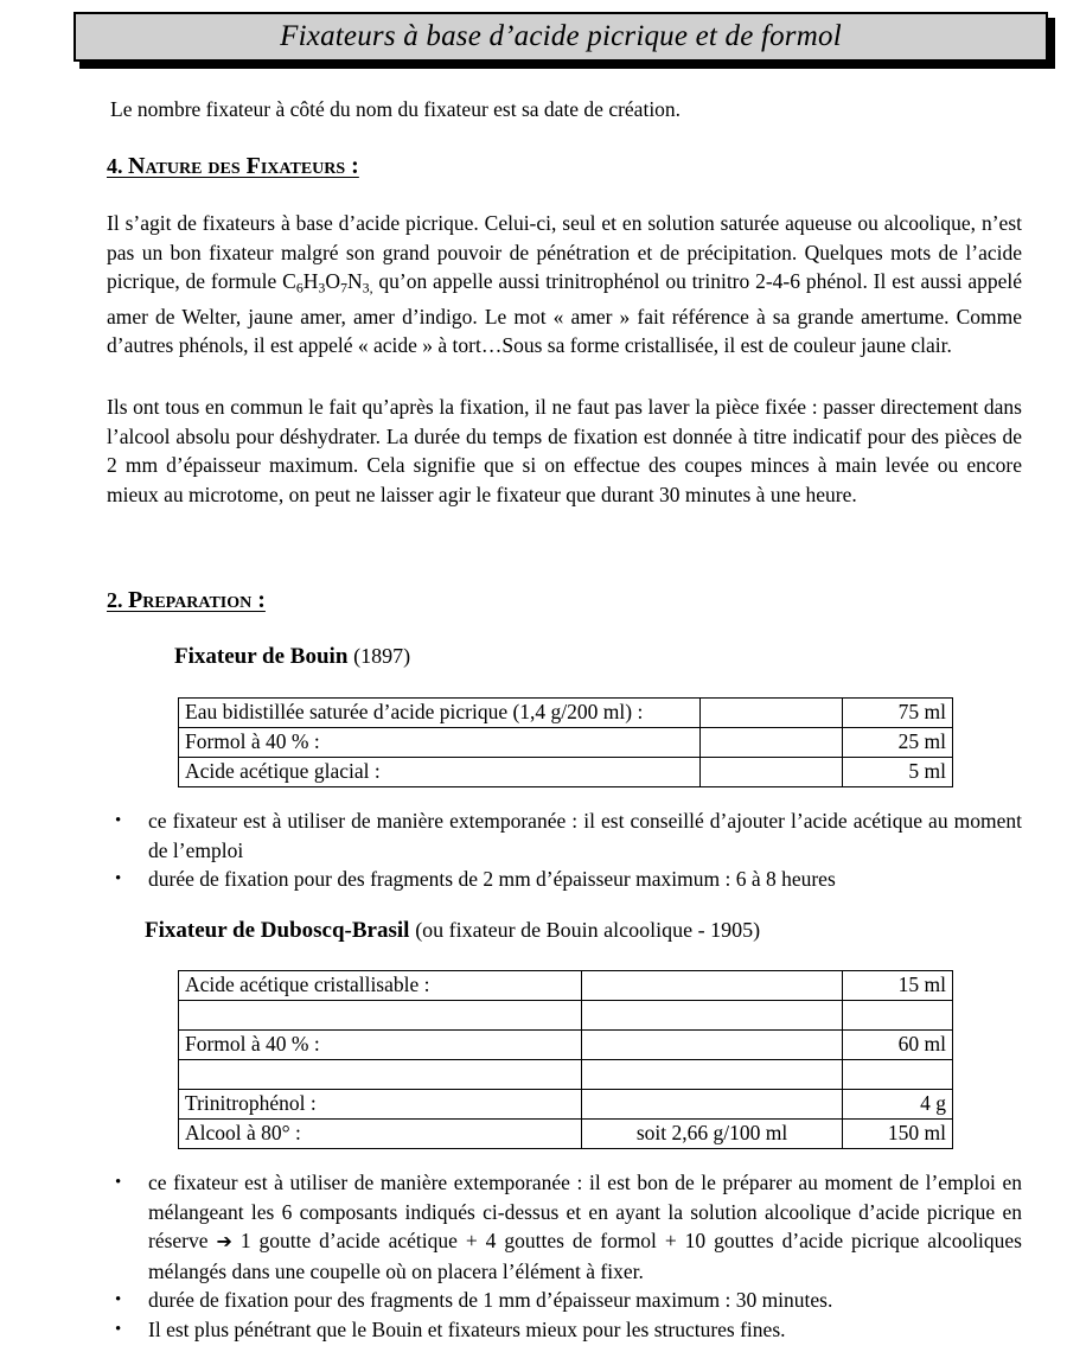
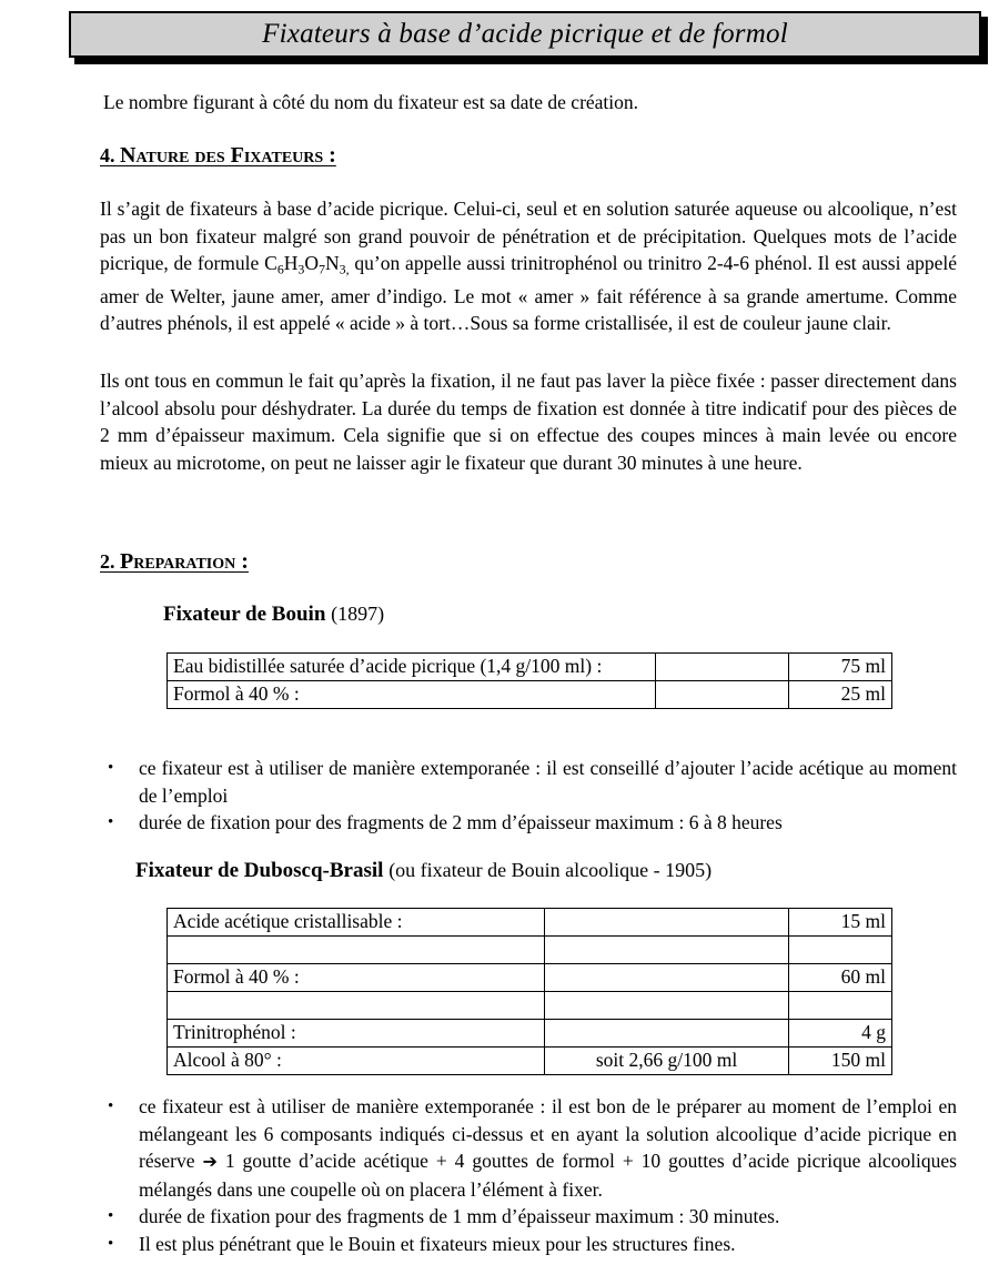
  Fixateurs à base d’acide picrique et de formol
- Le nombre fixateur à côté du nom du fixateur est sa date de création.
+ Le nombre figurant à côté du nom du fixateur est sa date de création.
  4. Nature des Fixateurs :
  Il s’agit de fixateurs à base d’acide picrique. Celui-ci, seul et en solution saturée aqueuse ou alcoolique, n’est pas un bon fixateur malgré son grand pouvoir de pénétration et de précipitation. Quelques mots de l’acide picrique, de formule C6H3O7N3, qu’on appelle aussi trinitrophénol ou trinitro 2-4-6 phénol. Il est aussi appelé amer de Welter, jaune amer, amer d’indigo. Le mot « amer » fait référence à sa grande amertume. Comme d’autres phénols, il est appelé « acide » à tort…Sous sa forme cristallisée, il est de couleur jaune clair.
  Ils ont tous en commun le fait qu’après la fixation, il ne faut pas laver la pièce fixée : passer directement dans l’alcool absolu pour déshydrater. La durée du temps de fixation est donnée à titre indicatif pour des pièces de 2 mm d’épaisseur maximum. Cela signifie que si on effectue des coupes minces à main levée ou encore mieux au microtome, on peut ne laisser agir le fixateur que durant 30 minutes à une heure.
  2. Preparation :
  Fixateur de Bouin (1897)
- Eau bidistillée saturée d’acide picrique (1,4 g/200 ml) :		75 ml
+ Eau bidistillée saturée d’acide picrique (1,4 g/100 ml) :		75 ml
  Formol à 40 % :		25 ml
- Acide acétique glacial :		5 ml
  ce fixateur est à utiliser de manière extemporanée : il est conseillé d’ajouter l’acide acétique au moment de l’emploi
  durée de fixation pour des fragments de 2 mm d’épaisseur maximum : 6 à 8 heures
  Fixateur de Duboscq-Brasil (ou fixateur de Bouin alcoolique - 1905)
  Acide acétique cristallisable :		15 ml
  Formol à 40 % :		60 ml
  Trinitrophénol :		4 g
  Alcool à 80° :	soit 2,66 g/100 ml	150 ml
  ce fixateur est à utiliser de manière extemporanée : il est bon de le préparer au moment de l’emploi en mélangeant les 6 composants indiqués ci-dessus et en ayant la solution alcoolique d’acide picrique en réserve ➔ 1 goutte d’acide acétique + 4 gouttes de formol + 10 gouttes d’acide picrique alcooliques mélangés dans une coupelle où on placera l’élément à fixer.
  durée de fixation pour des fragments de 1 mm d’épaisseur maximum : 30 minutes.
  Il est plus pénétrant que le Bouin et fixateurs mieux pour les structures fines.
